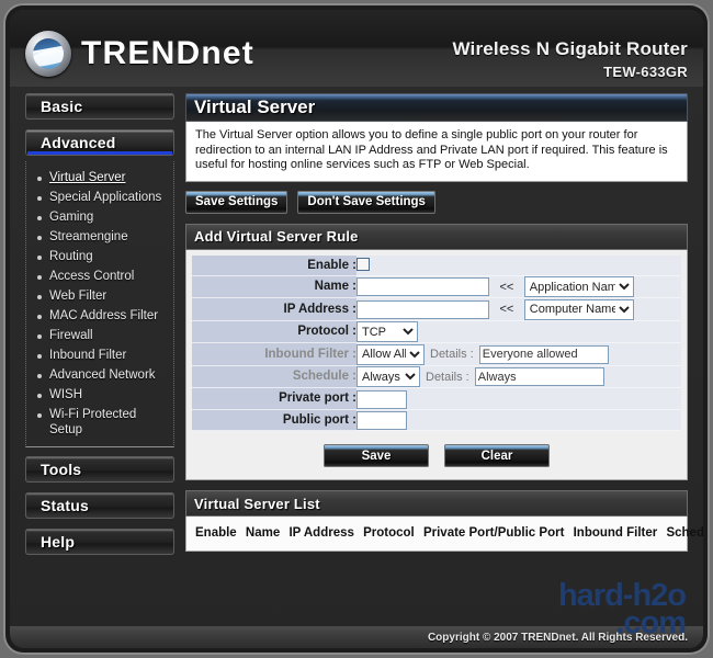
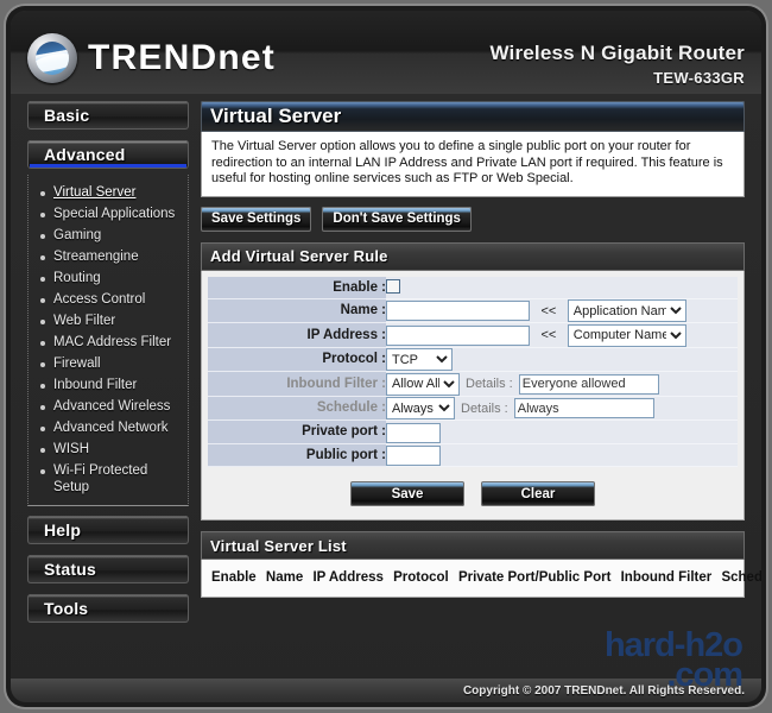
  TRENDnet
  Wireless N Gigabit Router
  TEW-633GR
  Basic
  Advanced
  Virtual Server
  Special Applications
  Gaming
  Streamengine
  Routing
  Access Control
  Web Filter
  MAC Address Filter
  Firewall
  Inbound Filter
+ Advanced Wireless
  Advanced Network
  WISH
  Wi-Fi Protected Setup
- Tools
+ Help
  Status
- Help
+ Tools
  Virtual Server
  The Virtual Server option allows you to define a single public port on your router for redirection to an internal LAN IP Address and Private LAN port if required. This feature is useful for hosting online services such as FTP or Web Special.
  Save Settings
  Don't Save Settings
  Add Virtual Server Rule
  Enable :
  Name :	<< Application Nam
  IP Address :	<< Computer Name
  Protocol :	TCP
  Inbound Filter :	Allow Al Details : Everyone allowed
  Schedule :	Always Details : Always
  Private port :
  Public port :
  Save
  Clear
  Virtual Server List
  Enable Name IP Address Protocol Private Port/Public Port Inbound Filter Sched
  hard-h2o
  .com
  Copyright © 2007 TRENDnet. All Rights Reserved.
